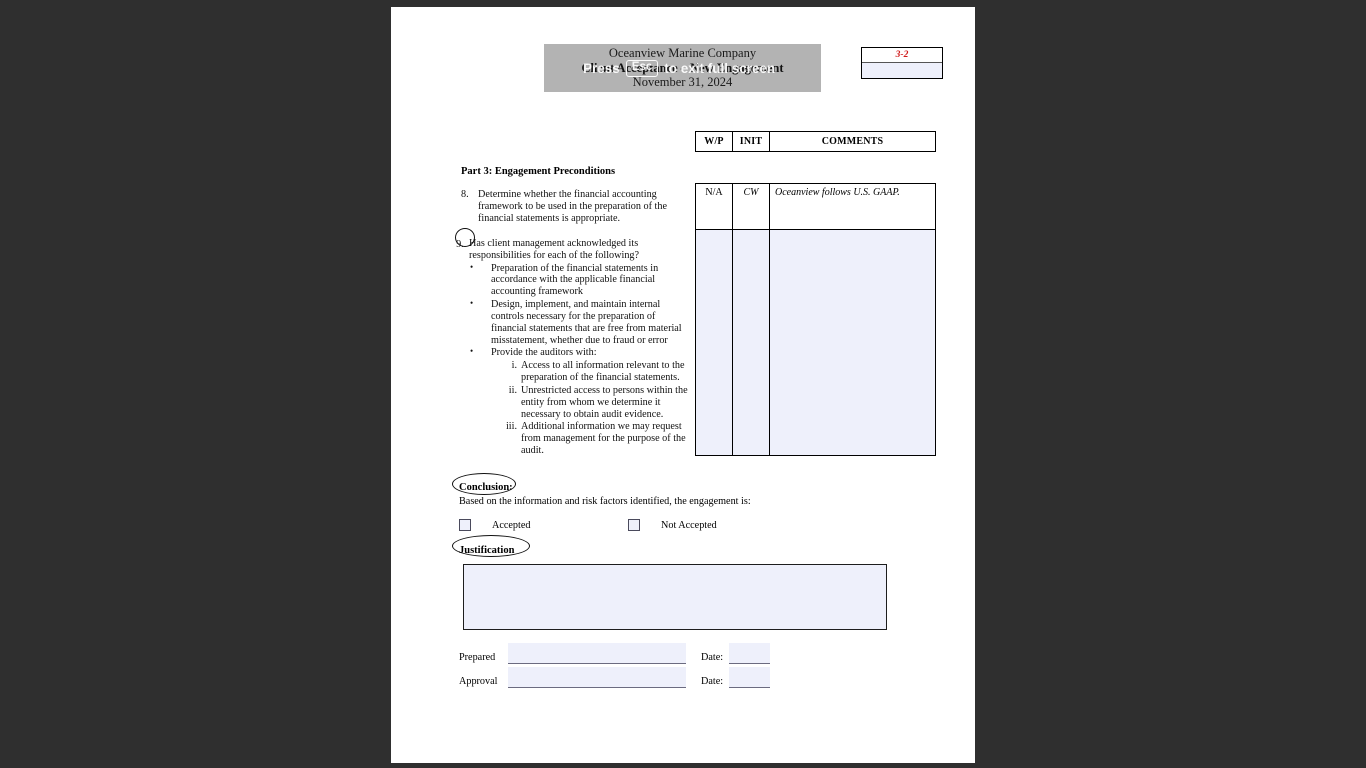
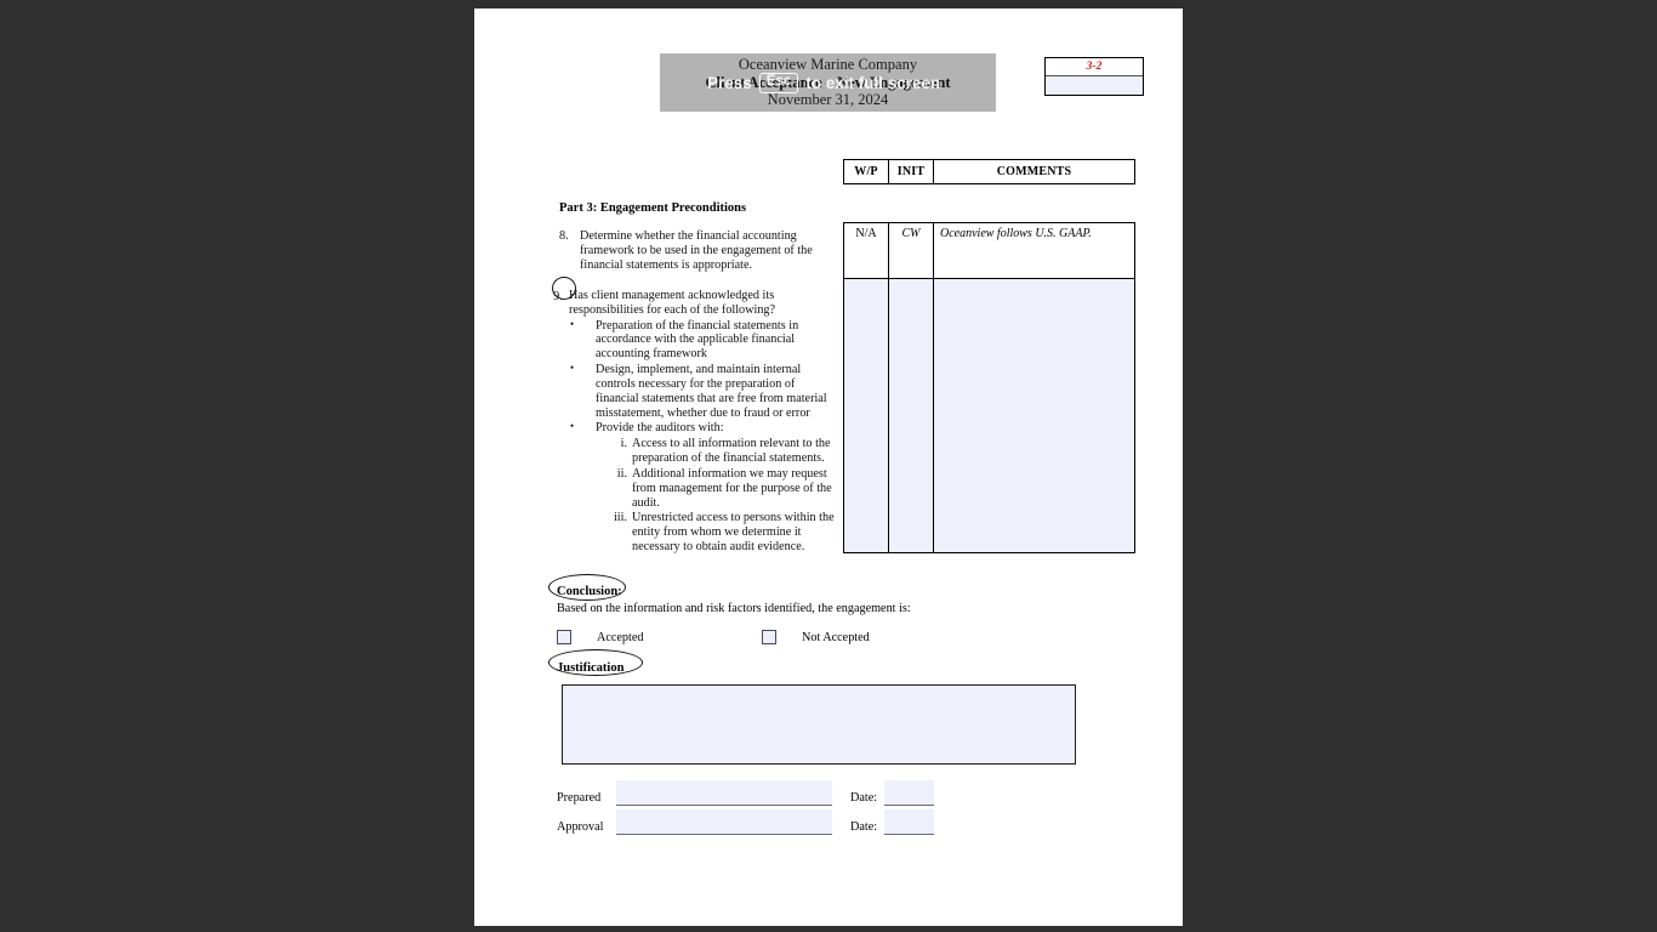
  Oceanview Marine Company
  Client Acceptance – New Engagement
  November 31, 2024
  3-2
  Part 3: Engagement Preconditions
  8.
- Determine whether the financial accounting framework to be used in the preparation of the financial statements is appropriate.
+ Determine whether the financial accounting framework to be used in the engagement of the financial statements is appropriate.
  9.
  Has client management acknowledged its responsibilities for each of the following?
  Preparation of the financial statements in accordance with the applicable financial accounting framework
  Design, implement, and maintain internal controls necessary for the preparation of financial statements that are free from material misstatement, whether due to fraud or error
  Provide the auditors with:
  i.
  Access to all information relevant to the preparation of the financial statements.
  ii.
- Unrestricted access to persons within the entity from whom we determine it necessary to obtain audit evidence.
+ Additional information we may request from management for the purpose of the audit.
  iii.
- Additional information we may request from management for the purpose of the audit.
+ Unrestricted access to persons within the entity from whom we determine it necessary to obtain audit evidence.
  W/P	INIT	COMMENTS
  N/A	CW	Oceanview follows U.S. GAAP.
  Conclusion:
  Based on the information and risk factors identified, the engagement is:
  Accepted
  Not Accepted
  Justification
  Prepared
  Date:
  Approval
  Date:
  Press
  Esc
  to exit full screen
